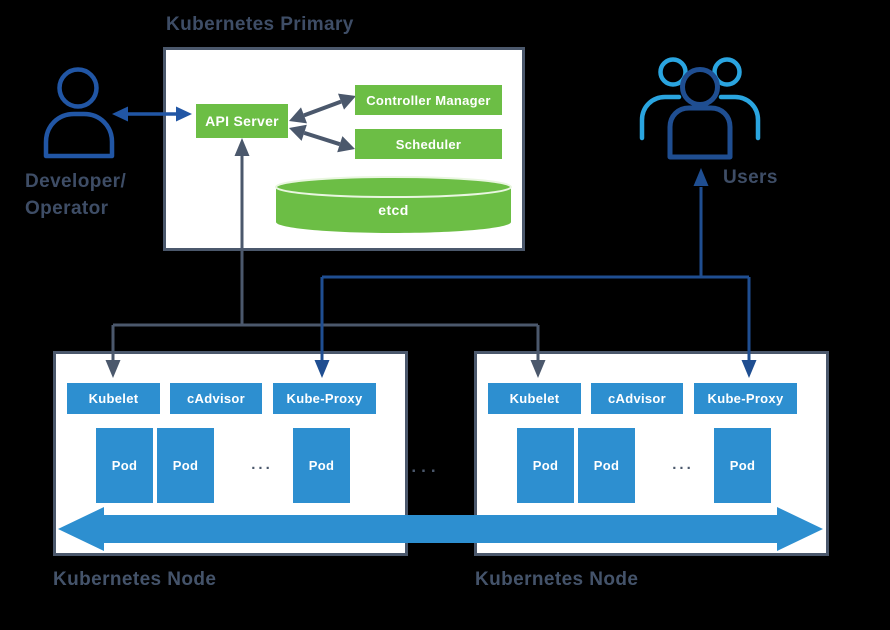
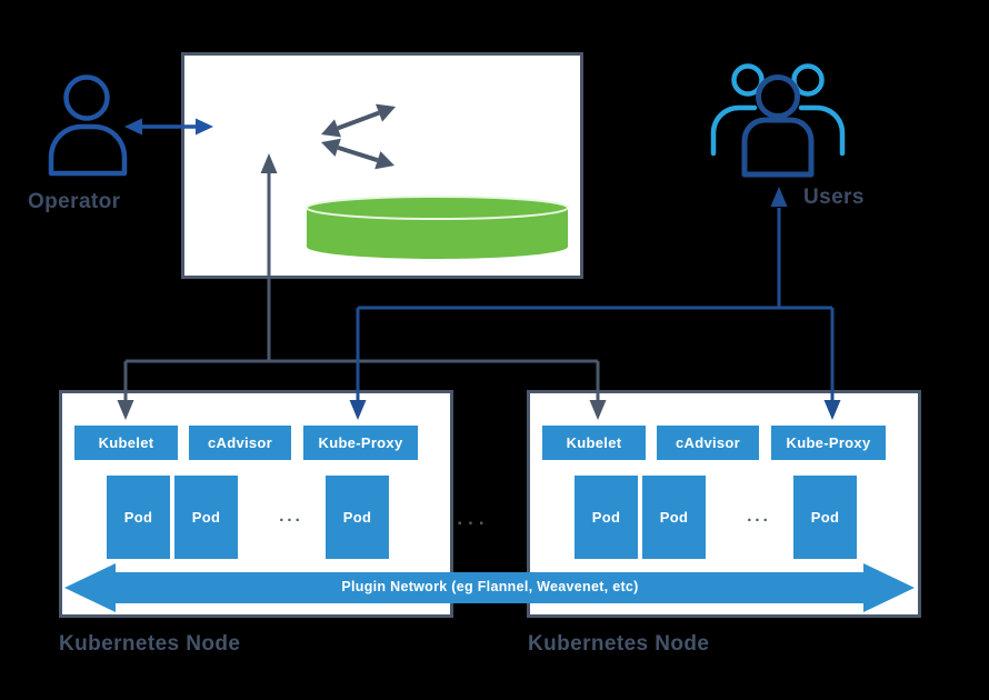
- Kubernetes Primary
- API Server
- Controller Manager
- Scheduler
- etcd
- Developer/
  Operator
  Users
  Kubelet
  cAdvisor
  Kube-Proxy
  Pod
  Pod
  ...
  Pod
  Kubernetes Node
  Kubelet
  cAdvisor
  Kube-Proxy
  Pod
  Pod
  ...
  Pod
  Kubernetes Node
  ...
+ Plugin Network (eg Flannel, Weavenet, etc)
